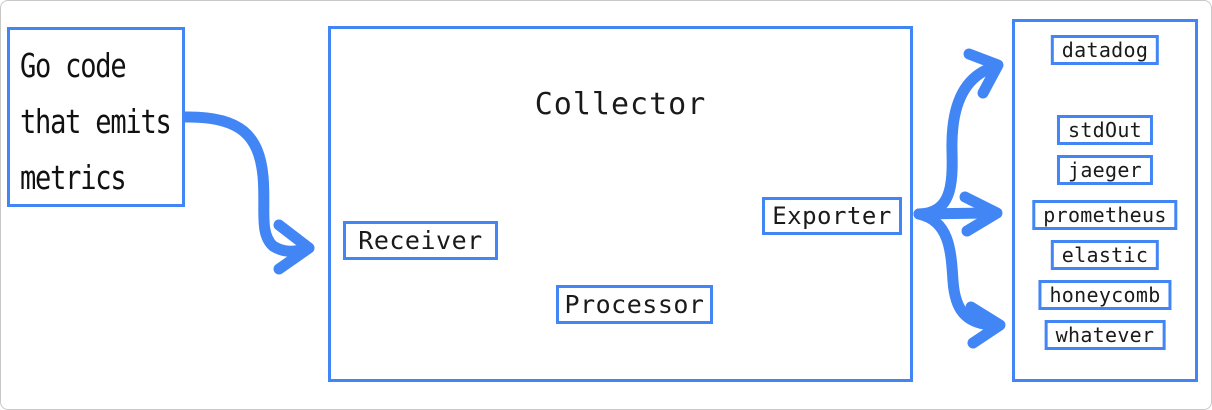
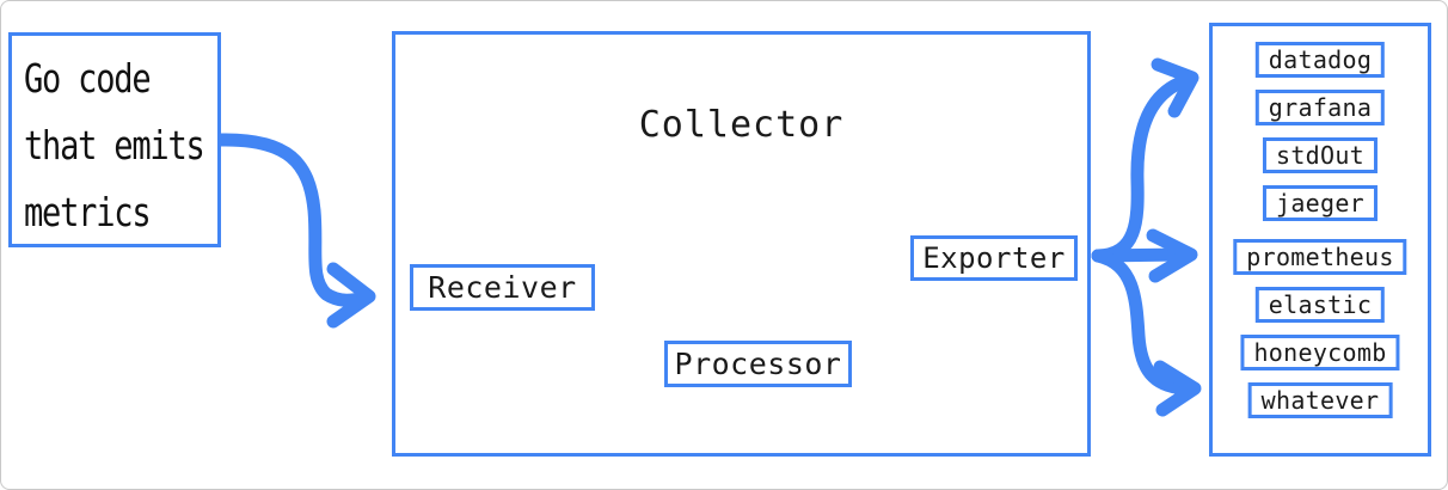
  Go code
  that emits
  metrics
  Collector
  Receiver
  Processor
  Exporter
  datadog
+ grafana
  stdOut
  jaeger
  prometheus
  elastic
  honeycomb
  whatever
